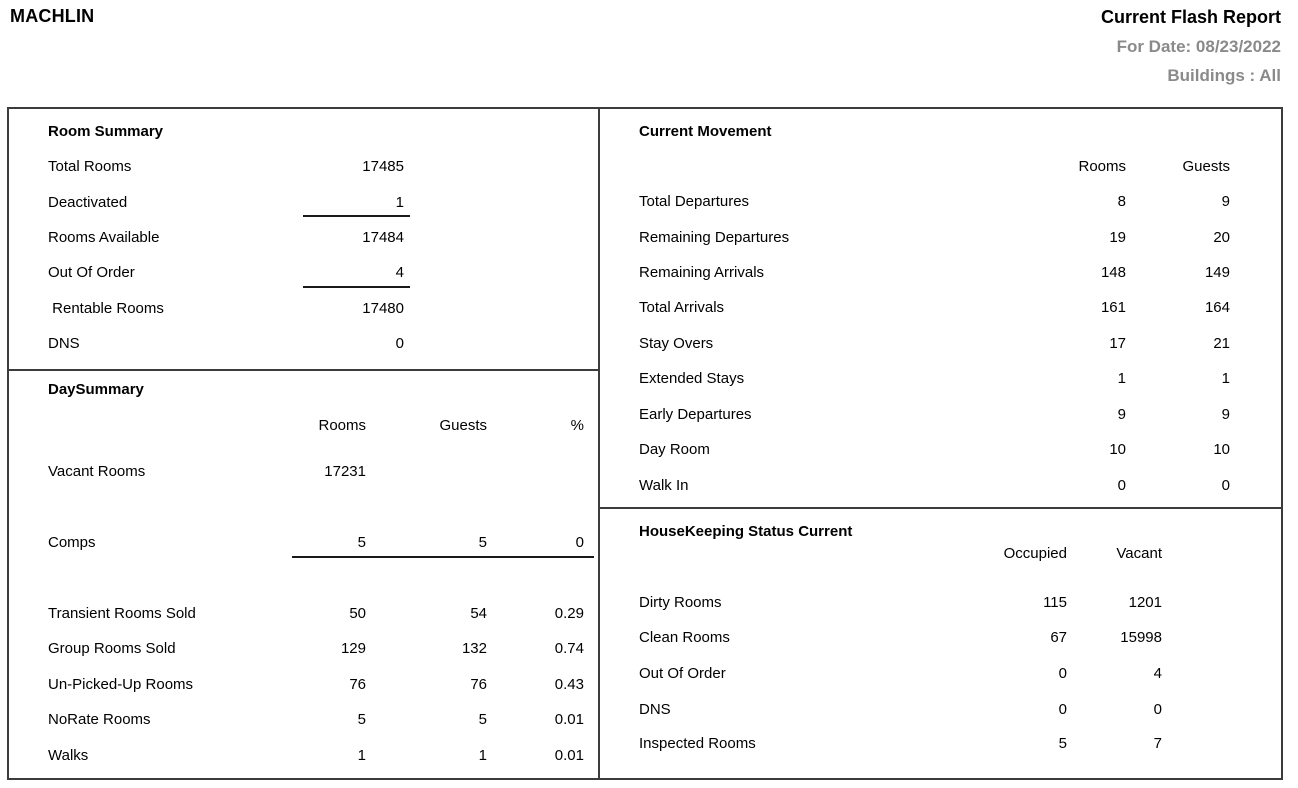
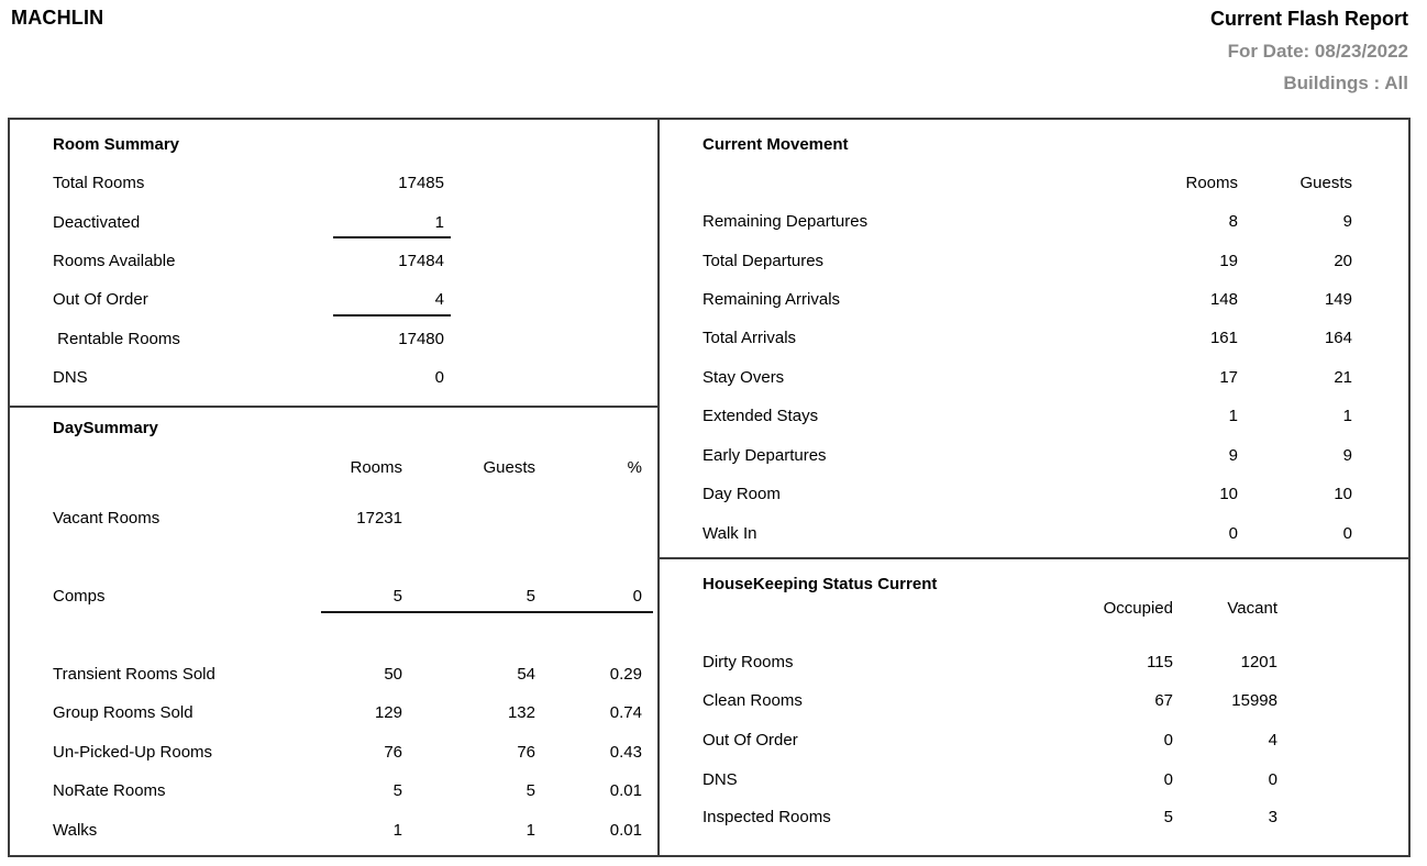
  MACHLIN
  Current Flash Report
  For Date: 08/23/2022
  Buildings : All
  Room Summary
  Total Rooms
  17485
  Deactivated
  1
  Rooms Available
  17484
  Out Of Order
  4
  Rentable Rooms
  17480
  DNS
  0
  DaySummary
  Rooms
  Guests
  %
  Vacant Rooms
  17231
  Comps
  5
  5
  0
  Transient Rooms Sold
  50
  54
  0.29
  Group Rooms Sold
  129
  132
  0.74
  Un-Picked-Up Rooms
  76
  76
  0.43
  NoRate Rooms
  5
  5
  0.01
  Walks
  1
  1
  0.01
  Current Movement
  Rooms
  Guests
- Total Departures
+ Remaining Departures
  8
  9
- Remaining Departures
+ Total Departures
  19
  20
  Remaining Arrivals
  148
  149
  Total Arrivals
  161
  164
  Stay Overs
  17
  21
  Extended Stays
  1
  1
  Early Departures
  9
  9
  Day Room
  10
  10
  Walk In
  0
  0
  HouseKeeping Status Current
  Occupied
  Vacant
  Dirty Rooms
  115
  1201
  Clean Rooms
  67
  15998
  Out Of Order
  0
  4
  DNS
  0
  0
  Inspected Rooms
  5
- 7
+ 3
